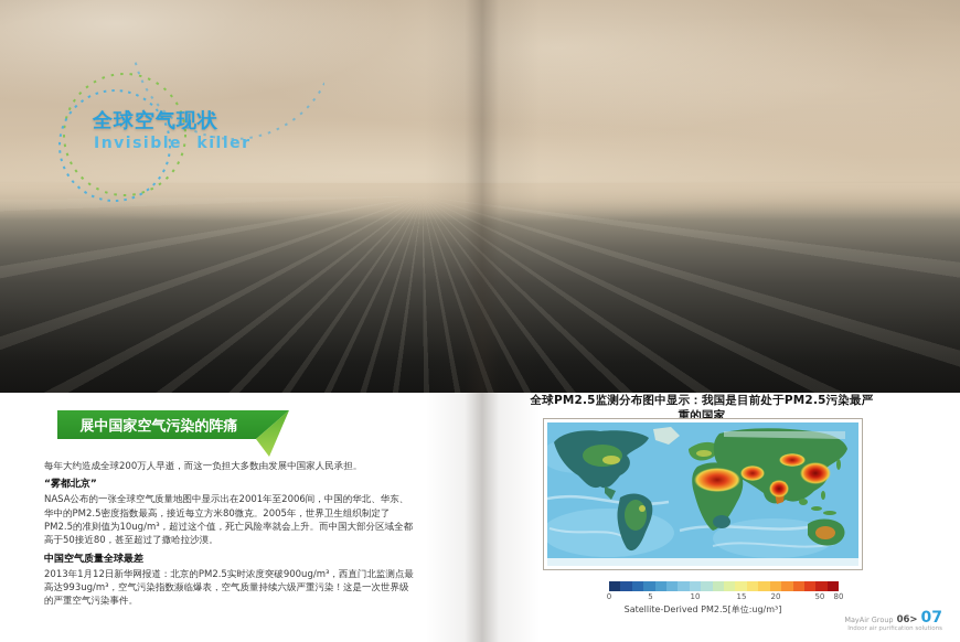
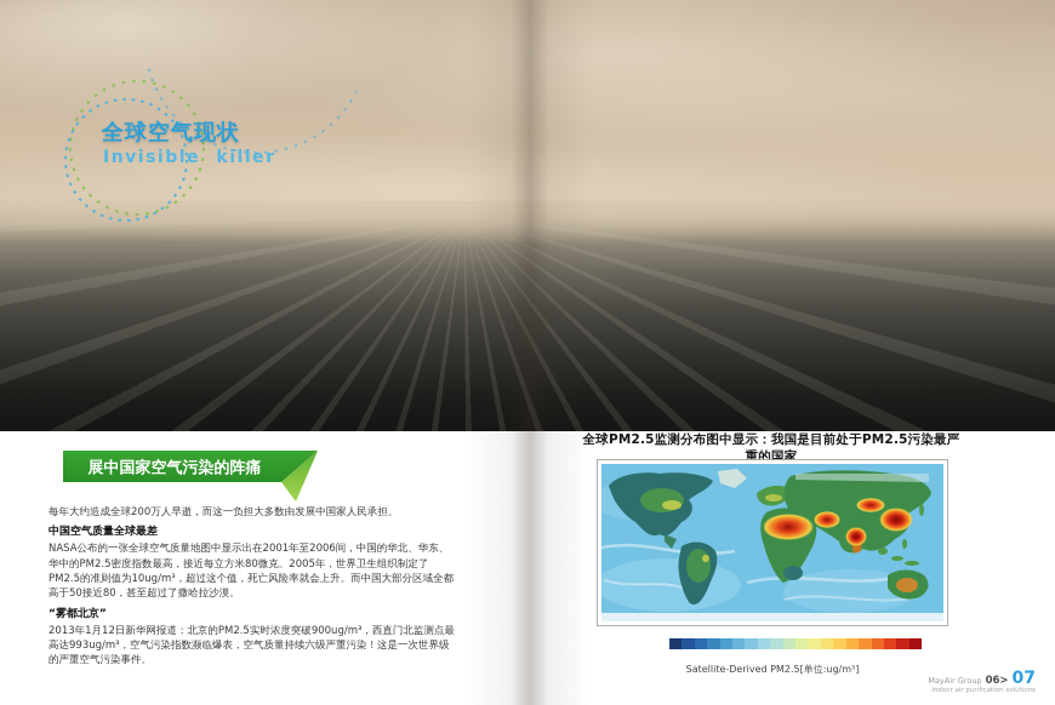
  全球空气现状
  Invisible killer
  展中国家空气污染的阵痛
  每年大约造成全球200万人早逝，而这一负担大多数由发展中国家人民承担。
- “雾都北京”
+ 中国空气质量全球最差
  NASA公布的一张全球空气质量地图中显示出在2001年至2006间，中国的华北、华东、华中的PM2.5密度指数最高，接近每立方米80微克。2005年，世界卫生组织制定了PM2.5的准则值为10ug/m³，超过这个值，死亡风险率就会上升。而中国大部分区域全都高于50接近80，甚至超过了撒哈拉沙漠。
- 中国空气质量全球最差
+ “雾都北京”
  2013年1月12日新华网报道：北京的PM2.5实时浓度突破900ug/m³，西直门北监测点最高达993ug/m³，空气污染指数濒临爆表，空气质量持续六级严重污染！这是一次世界级的严重空气污染事件。
  全球PM2.5监测分布图中显示：我国是目前处于PM2.5污染最严重的国家
- 0
- 5
- 10
- 15
- 20
- 50
- 80
  Satellite-Derived PM2.5[单位:ug/m³]
  MayAir Group
  06>
  07
